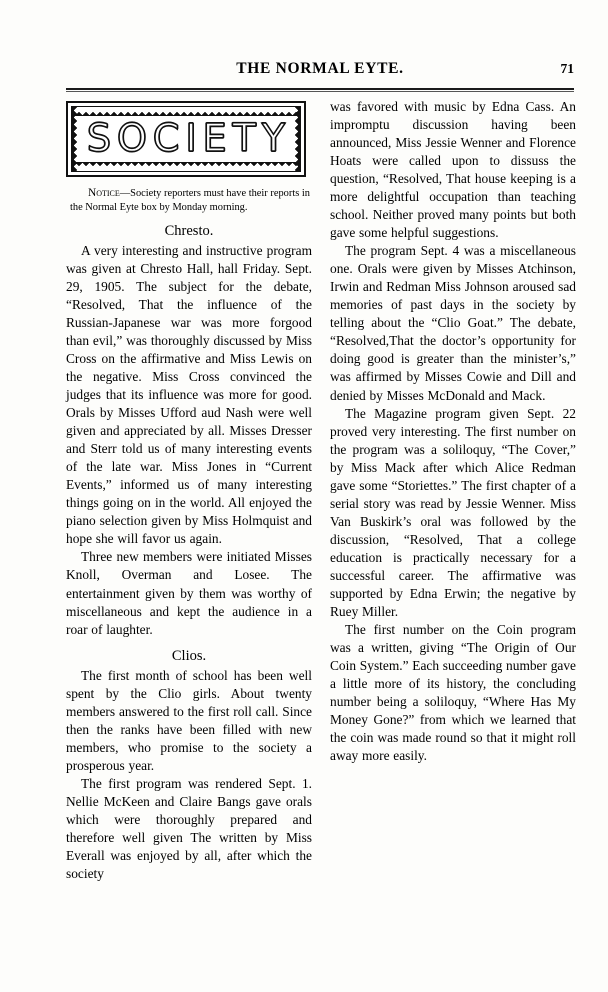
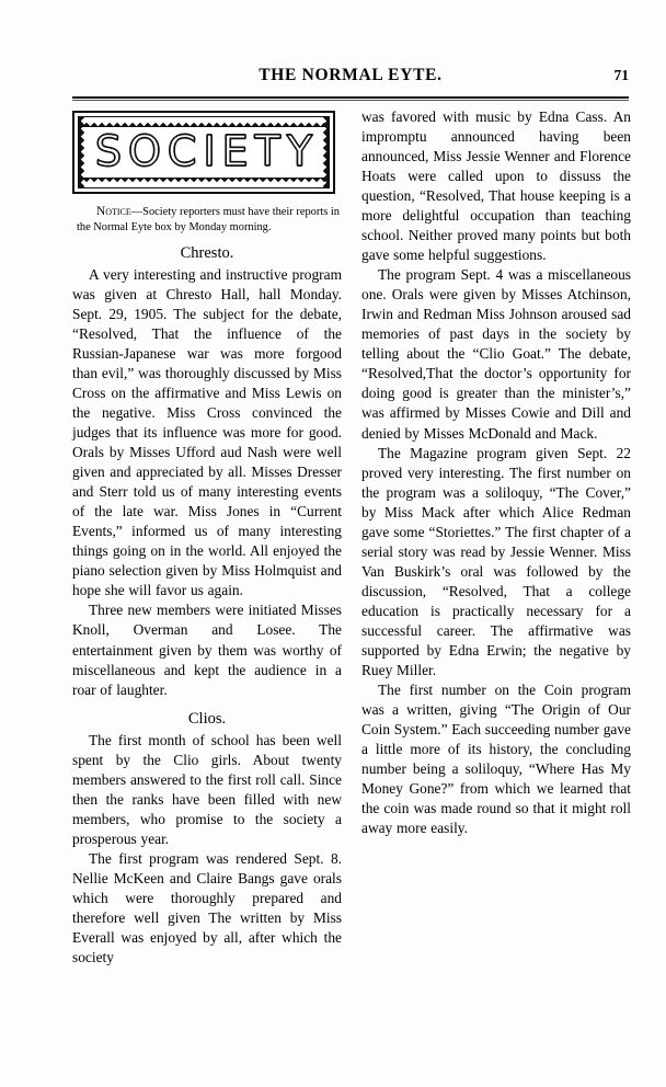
  THE NORMAL EYTE.
  71
  SOCIETY
  Notice—Society reporters must have their reports in the Normal Eyte box by Monday morning.
  Chresto.
- A very interesting and instructive program was given at Chresto Hall, hall Friday. Sept. 29, 1905. The subject for the debate, “Resolved, That the influence of the Russian-Japanese war was more forgood than evil,” was thoroughly discussed by Miss Cross on the affirmative and Miss Lewis on the negative. Miss Cross convinced the judges that its influence was more for good. Orals by Misses Ufford aud Nash were well given and appreciated by all. Misses Dresser and Sterr told us of many interesting events of the late war. Miss Jones in “Current Events,” informed us of many interesting things going on in the world. All enjoyed the piano selection given by Miss Holmquist and hope she will favor us again.
+ A very interesting and instructive program was given at Chresto Hall, hall Monday. Sept. 29, 1905. The subject for the debate, “Resolved, That the influence of the Russian-Japanese war was more forgood than evil,” was thoroughly discussed by Miss Cross on the affirmative and Miss Lewis on the negative. Miss Cross convinced the judges that its influence was more for good. Orals by Misses Ufford aud Nash were well given and appreciated by all. Misses Dresser and Sterr told us of many interesting events of the late war. Miss Jones in “Current Events,” informed us of many interesting things going on in the world. All enjoyed the piano selection given by Miss Holmquist and hope she will favor us again.
  Three new members were initiated Misses Knoll, Overman and Losee. The entertainment given by them was worthy of miscellaneous and kept the audience in a roar of laughter.
  Clios.
  The first month of school has been well spent by the Clio girls. About twenty members answered to the first roll call. Since then the ranks have been filled with new members, who promise to the society a prosperous year.
- The first program was rendered Sept. 1. Nellie McKeen and Claire Bangs gave orals which were thoroughly prepared and therefore well given The written by Miss Everall was enjoyed by all, after which the society
+ The first program was rendered Sept. 8. Nellie McKeen and Claire Bangs gave orals which were thoroughly prepared and therefore well given The written by Miss Everall was enjoyed by all, after which the society
- was favored with music by Edna Cass. An impromptu discussion having been announced, Miss Jessie Wenner and Florence Hoats were called upon to dissuss the question, “Resolved, That house keeping is a more delightful occupation than teaching school. Neither proved many points but both gave some helpful suggestions.
+ was favored with music by Edna Cass. An impromptu announced having been announced, Miss Jessie Wenner and Florence Hoats were called upon to dissuss the question, “Resolved, That house keeping is a more delightful occupation than teaching school. Neither proved many points but both gave some helpful suggestions.
  The program Sept. 4 was a miscellaneous one. Orals were given by Misses Atchinson, Irwin and Redman Miss Johnson aroused sad memories of past days in the society by telling about the “Clio Goat.” The debate, “Resolved,That the doctor’s opportunity for doing good is greater than the minister’s,” was affirmed by Misses Cowie and Dill and denied by Misses McDonald and Mack.
  The Magazine program given Sept. 22 proved very interesting. The first number on the program was a soliloquy, “The Cover,” by Miss Mack after which Alice Redman gave some “Storiettes.” The first chapter of a serial story was read by Jessie Wenner. Miss Van Buskirk’s oral was followed by the discussion, “Resolved, That a college education is practically necessary for a successful career. The affirmative was supported by Edna Erwin; the negative by Ruey Miller.
  The first number on the Coin program was a written, giving “The Origin of Our Coin System.” Each succeeding number gave a little more of its history, the concluding number being a soliloquy, “Where Has My Money Gone?” from which we learned that the coin was made round so that it might roll away more easily.
